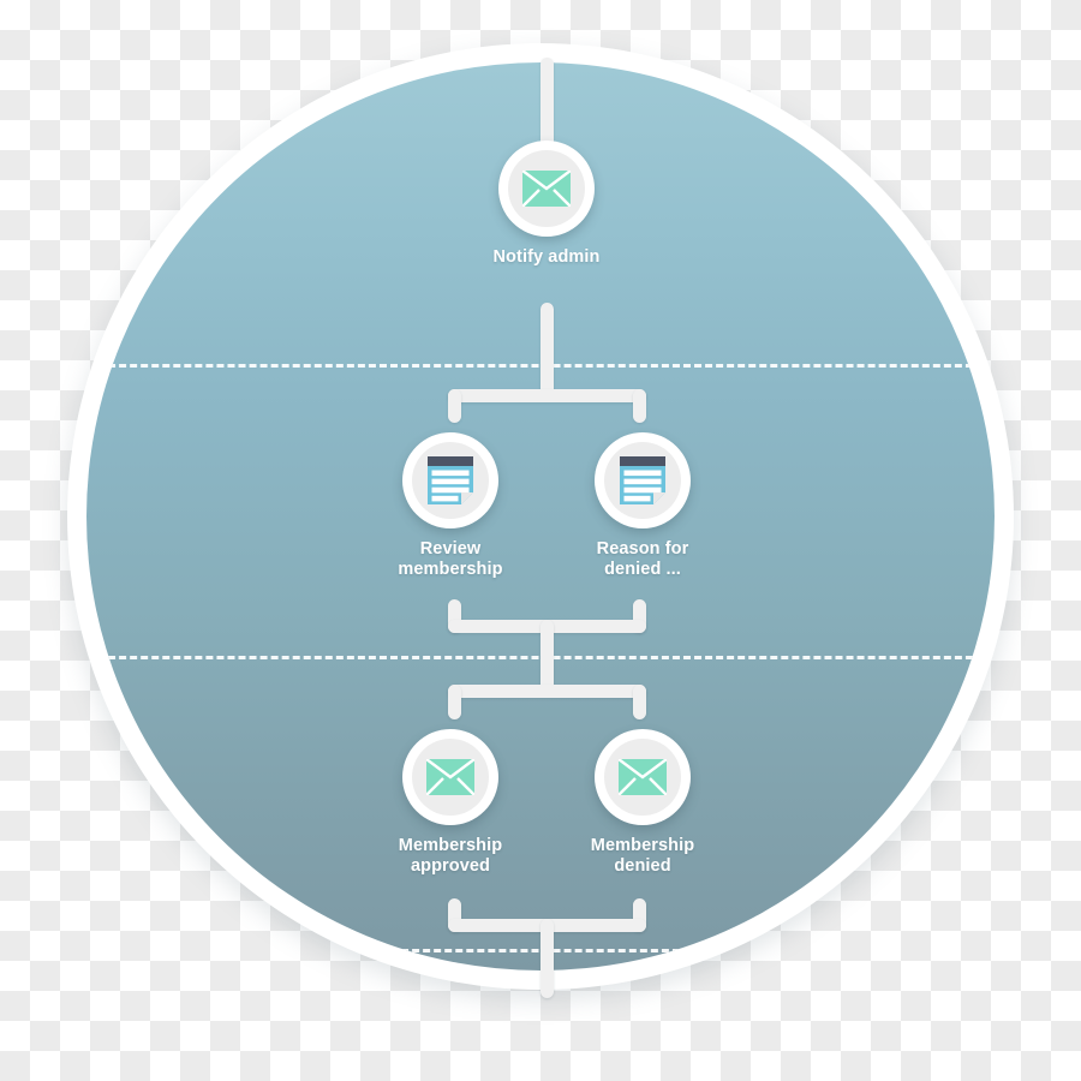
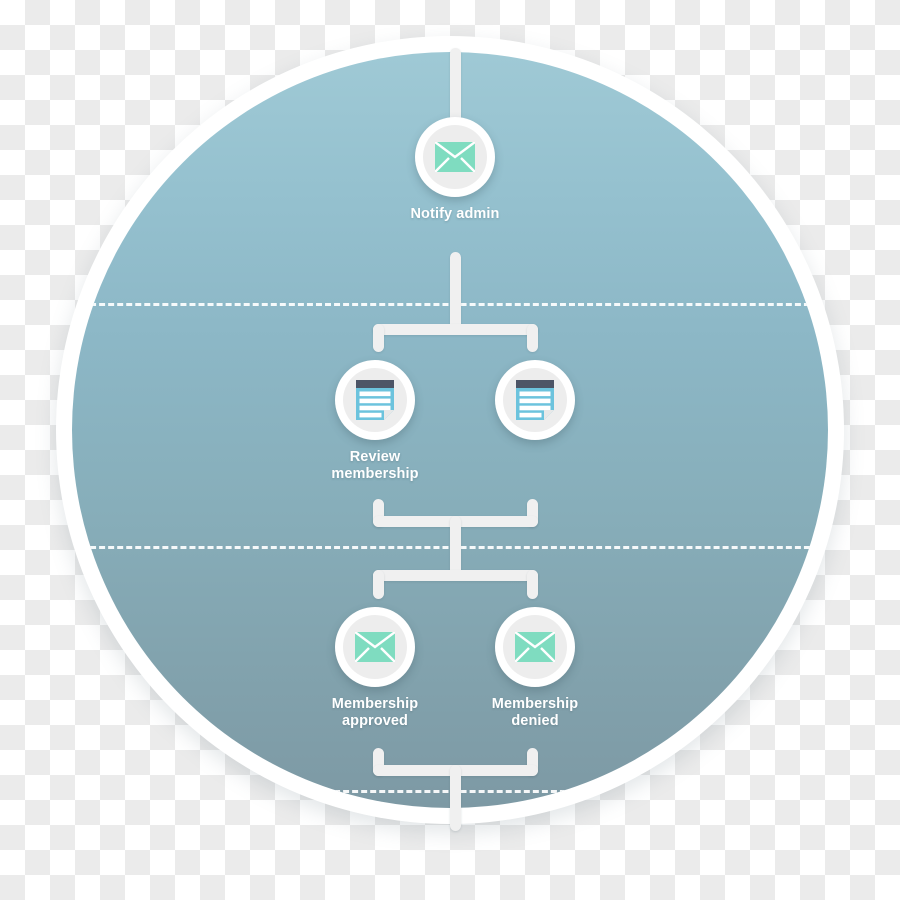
  Notify admin
  Review
  membership
- Reason for
- denied ...
  Membership
  approved
  Membership
  denied
